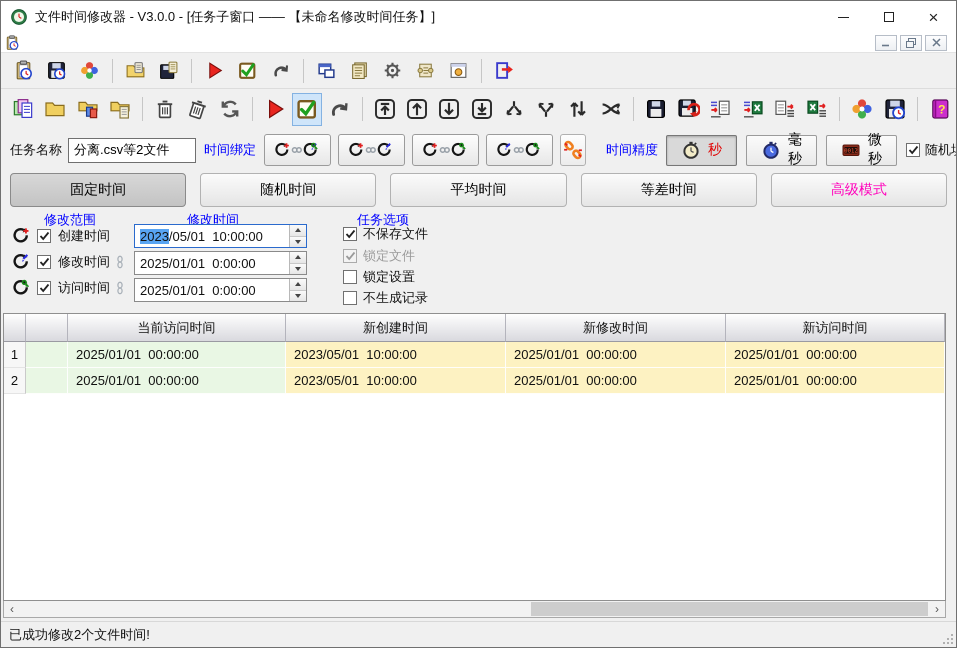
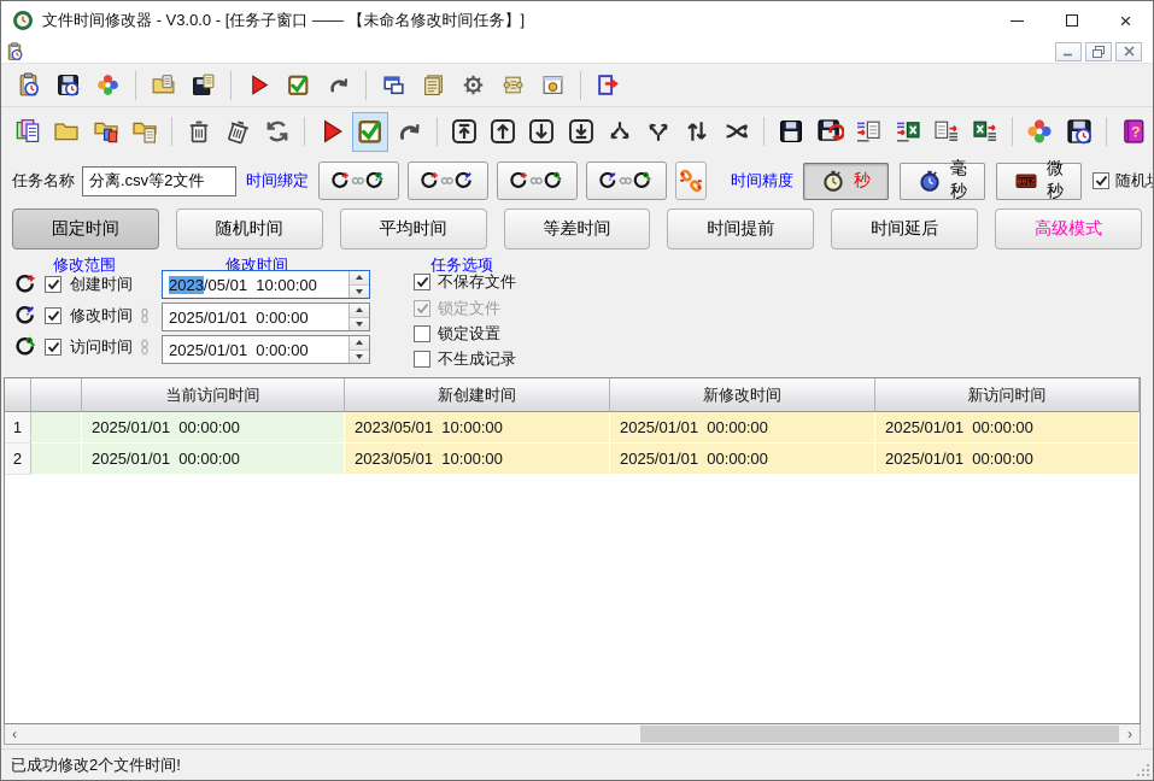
  文件时间修改器 - V3.0.0 - [任务子窗口 —— 【未命名修改时间任务】]
  ×
  ?
  任务名称
  分离.csv等2文件
  时间绑定
  时间精度
  秒
  毫秒
  微秒
  固定时间
  随机时间
  平均时间
  等差时间
+ 时间提前
+ 时间延后
  高级模式
  修改范围
  修改时间
  任务选项
  创建时间
  修改时间
  访问时间
  2023/05/01 10:00:00
  2025/01/01 0:00:00
  2025/01/01 0:00:00
  不保存文件
  锁定文件
  锁定设置
  不生成记录
  当前访问时间
  新创建时间
  新修改时间
  新访问时间
  1
  2025/01/01 00:00:00
  2023/05/01 10:00:00
  2025/01/01 00:00:00
  2025/01/01 00:00:00
  2
  2025/01/01 00:00:00
  2023/05/01 10:00:00
  2025/01/01 00:00:00
  2025/01/01 00:00:00
  ‹
  ›
  已成功修改2个文件时间!
